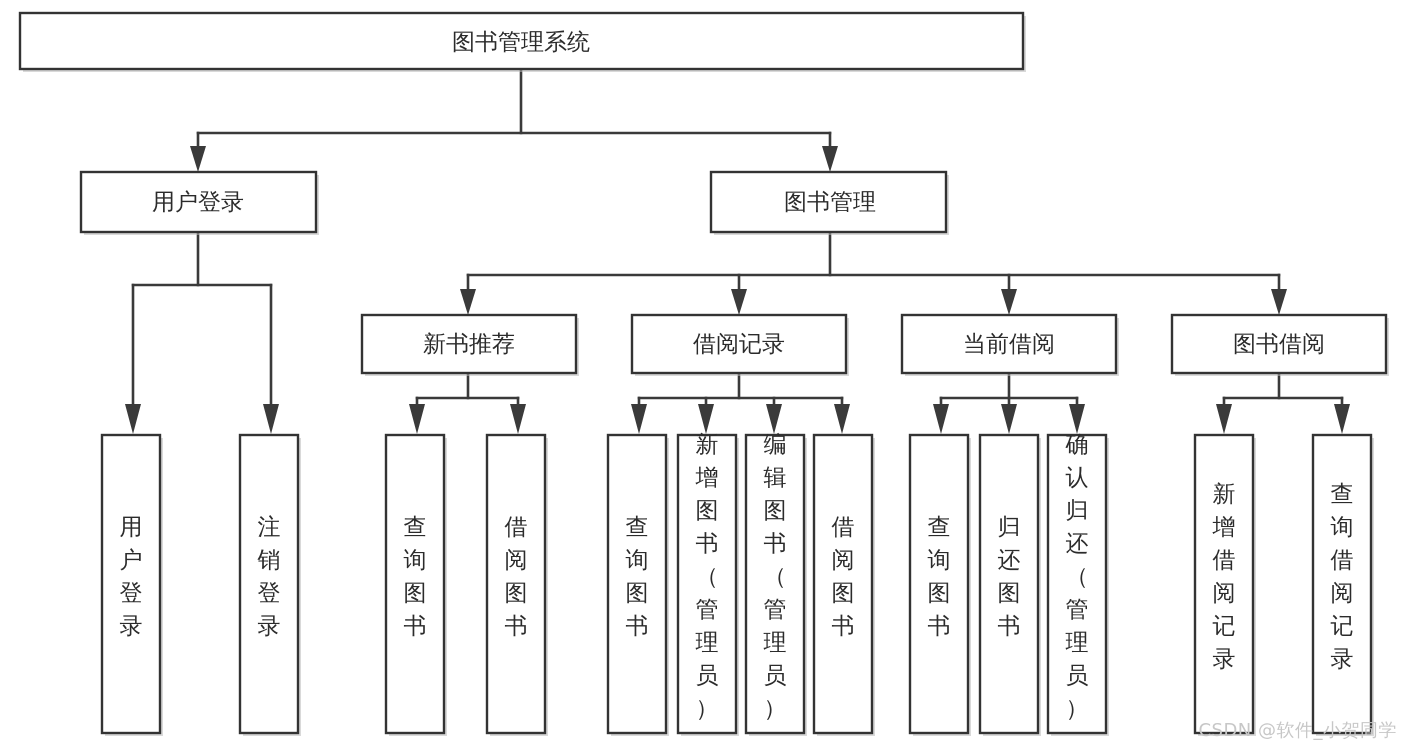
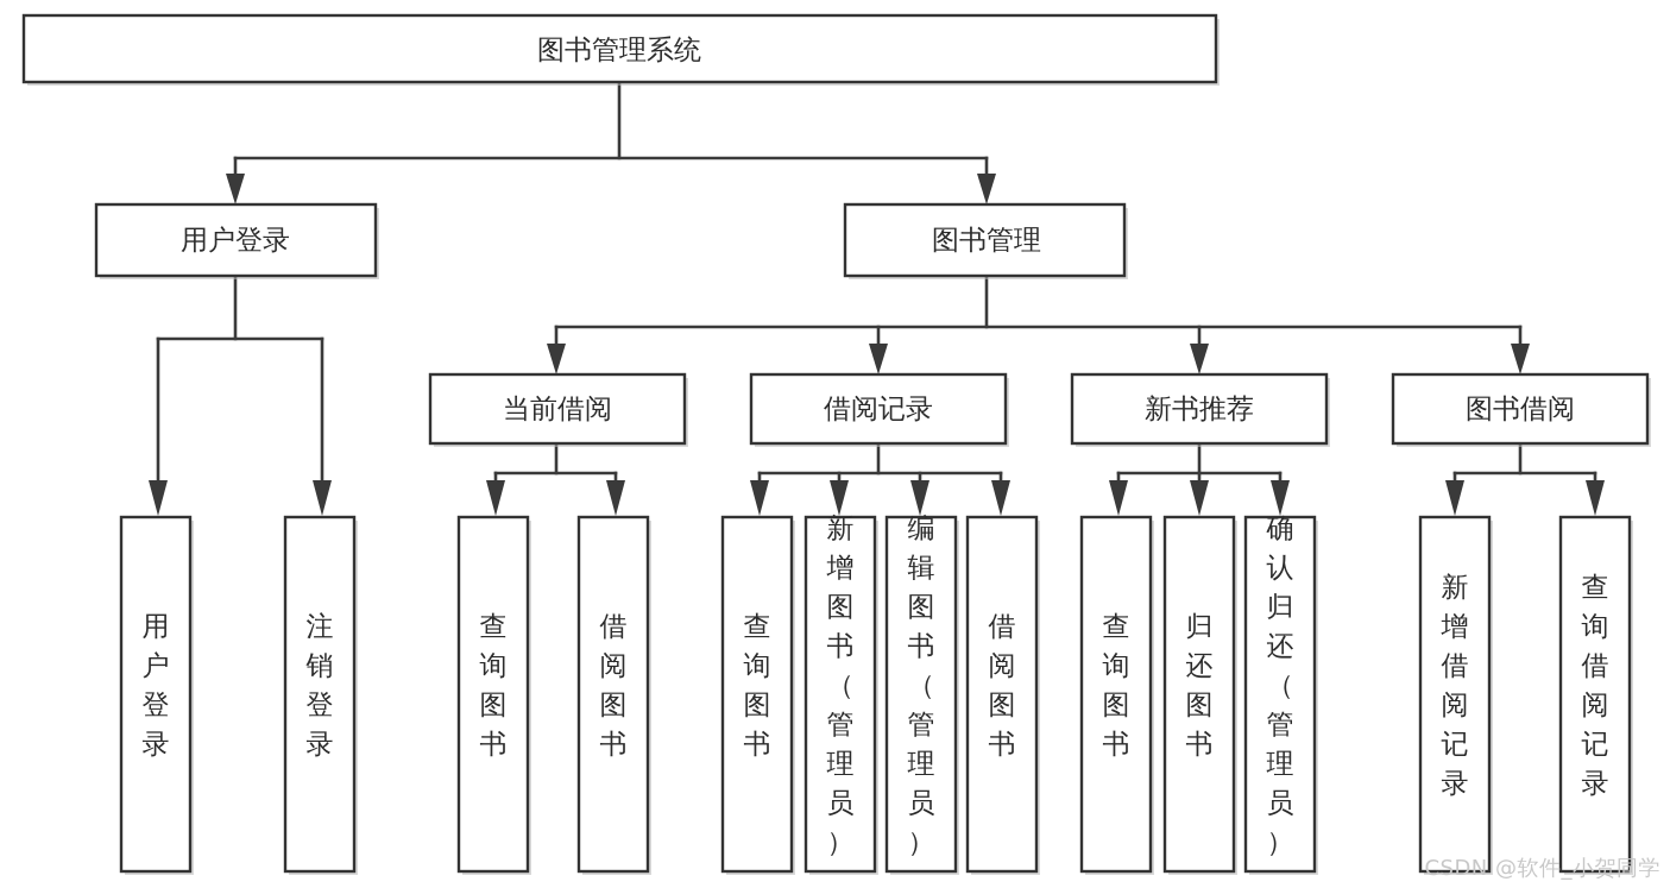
  图书管理系统
  用户登录
  图书管理
- 新书推荐
+ 当前借阅
  借阅记录
- 当前借阅
+ 新书推荐
  图书借阅
  用户登录
  注销登录
  查询图书
  借阅图书
  查询图书
  新增图书（管理员）
  编辑图书（管理员）
  借阅图书
  查询图书
  归还图书
  确认归还（管理员）
  新增借阅记录
  查询借阅记录
  CSDN @软件_小贺同学
